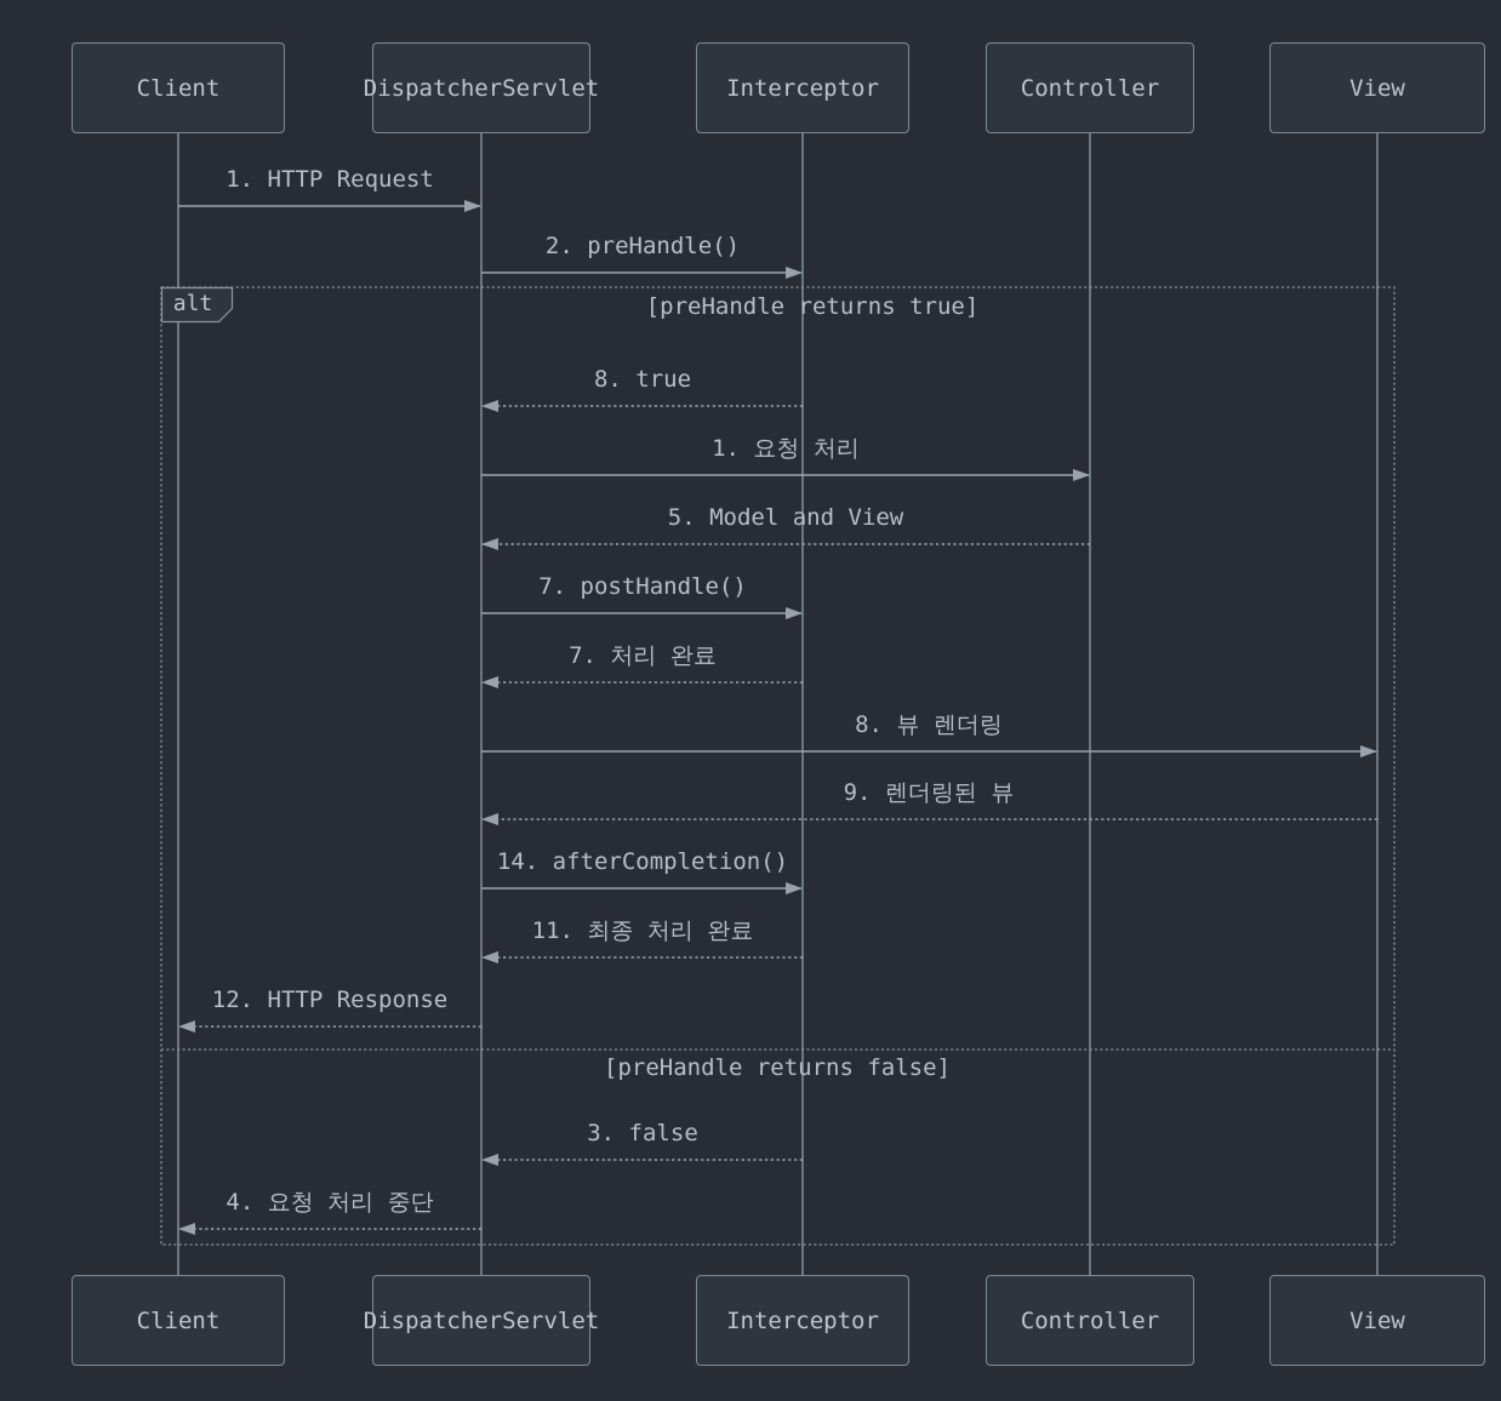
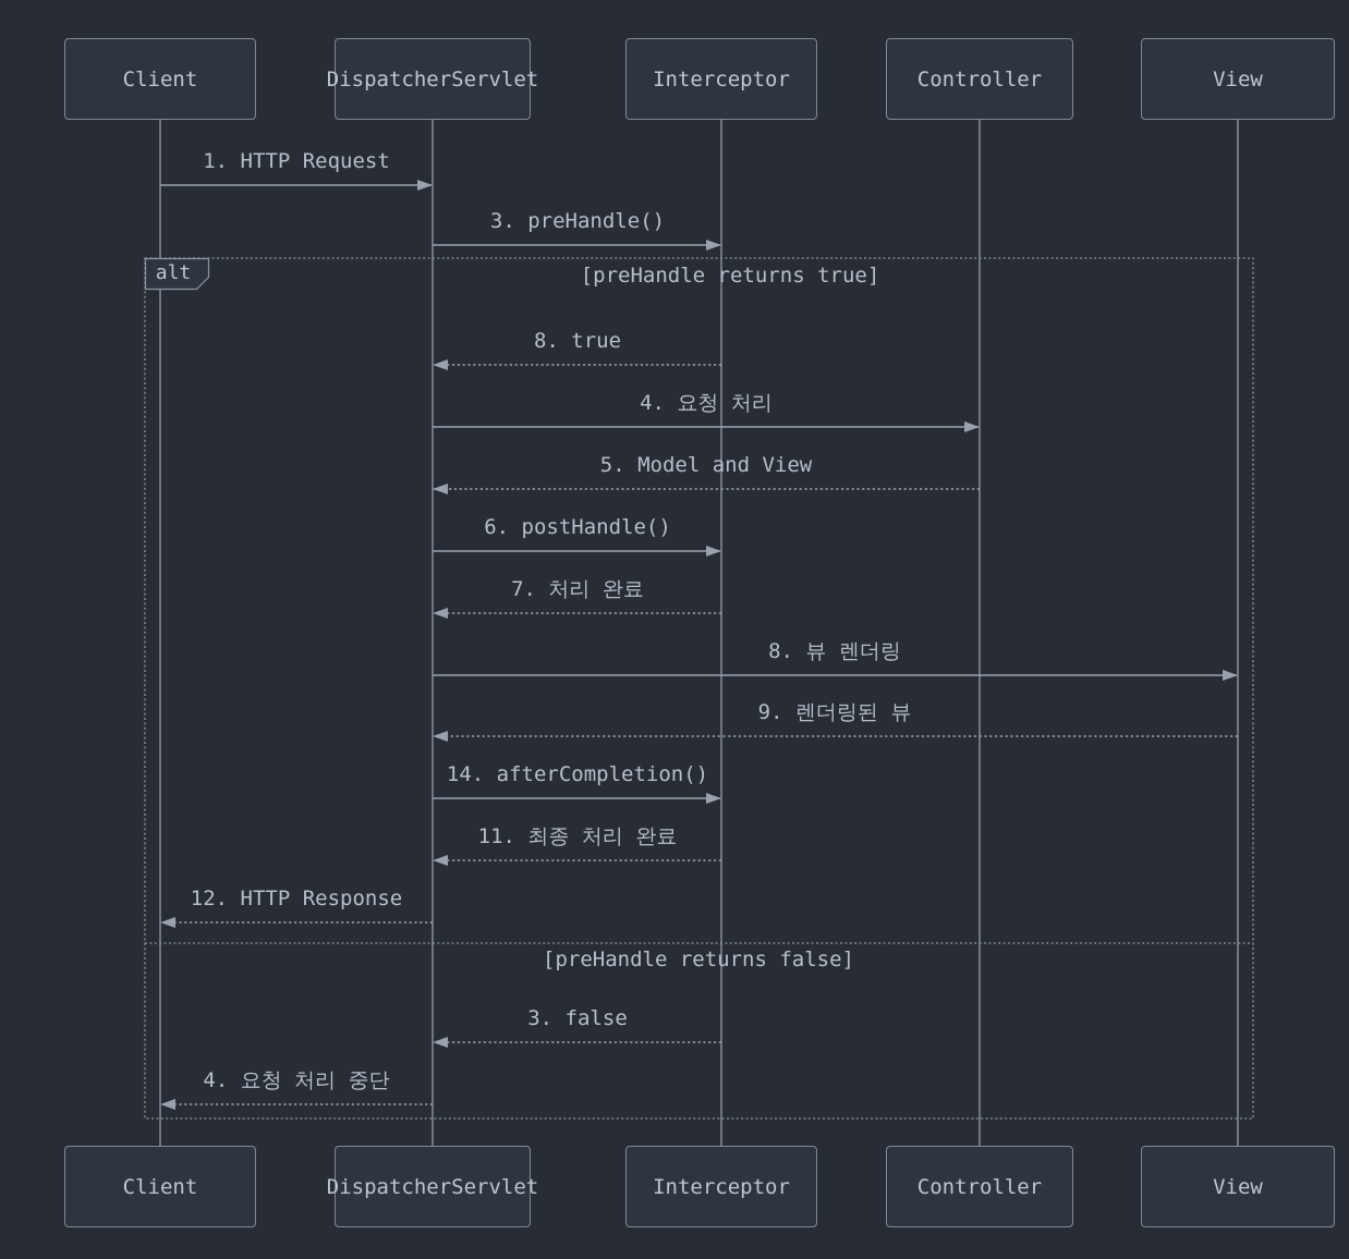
  Client
  DispatcherServlet
  Interceptor
  Controller
  View
  Client
  DispatcherServlet
  Interceptor
  Controller
  View
  alt
  [preHandle returns true]
  [preHandle returns false]
  1. HTTP Request
- 2. preHandle()
+ 3. preHandle()
  8. true
- 1. 요청 처리
+ 4. 요청 처리
  5. Model and View
- 7. postHandle()
+ 6. postHandle()
  7. 처리 완료
  8. 뷰 렌더링
  9. 렌더링된 뷰
  14. afterCompletion()
  11. 최종 처리 완료
  12. HTTP Response
  3. false
  4. 요청 처리 중단
